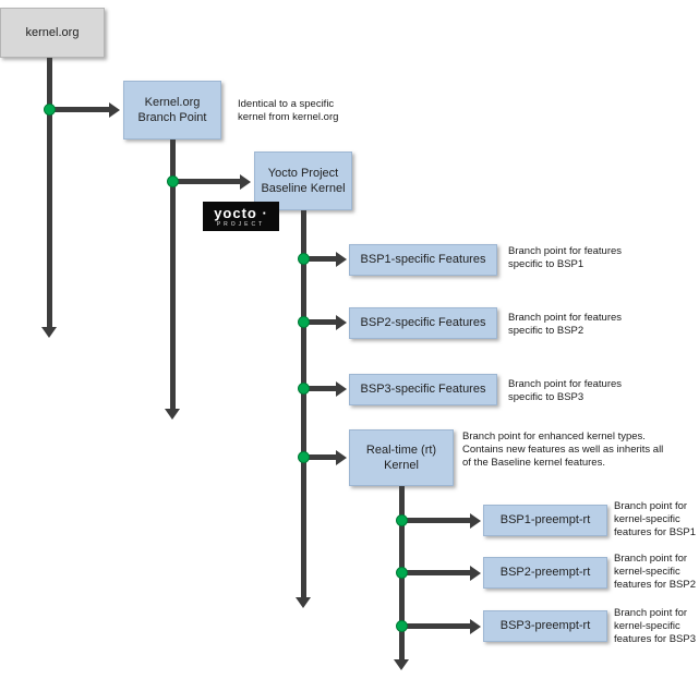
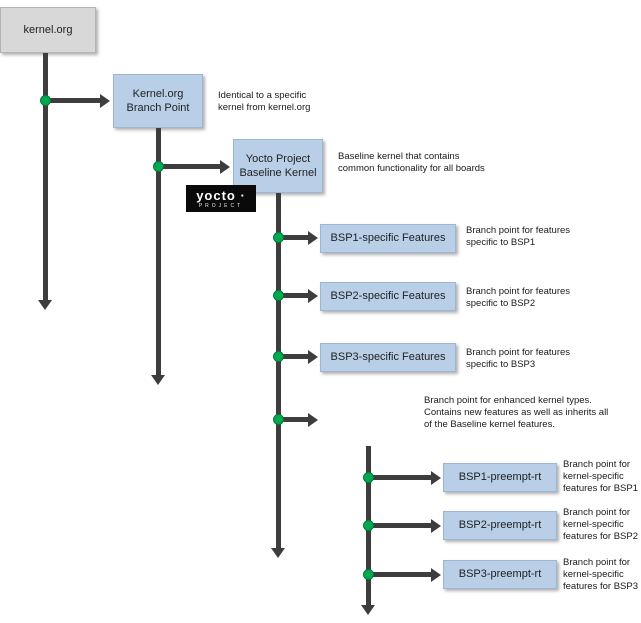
  kernel.org
  Kernel.org
  Branch Point
  Identical to a specific
  kernel from kernel.org
  Yocto Project
  Baseline Kernel
+ Baseline kernel that contains
+ common functionality for all boards
  yocto ·
  BSP1-specific Features
  Branch point for features
  specific to BSP1
  BSP2-specific Features
  Branch point for features
  specific to BSP2
  BSP3-specific Features
  Branch point for features
  specific to BSP3
- Real-time (rt)
- Kernel
  Branch point for enhanced kernel types.
  Contains new features as well as inherits all
  of the Baseline kernel features.
  BSP1-preempt-rt
  Branch point for
  kernel-specific
  features for BSP1
  BSP2-preempt-rt
  Branch point for
  kernel-specific
  features for BSP2
  BSP3-preempt-rt
  Branch point for
  kernel-specific
  features for BSP3
